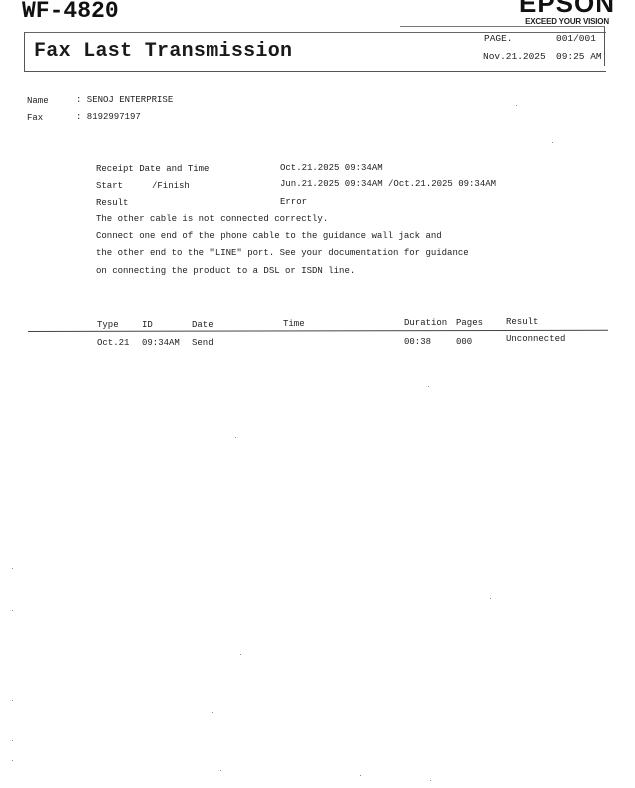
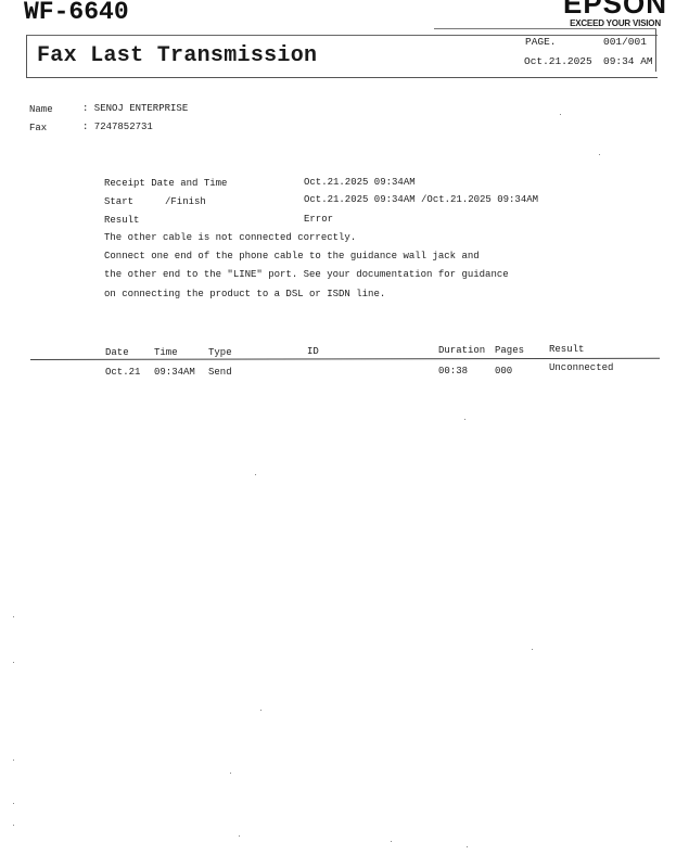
- WF-4820
+ WF-6640
  EPSON
  EXCEED YOUR VISION
  Fax Last Transmission
  PAGE.
  001/001
- Nov.21.2025
+ Oct.21.2025
- 09:25 AM
+ 09:34 AM
  Name
  : SENOJ ENTERPRISE
  Fax
- : 8192997197
+ : 7247852731
  Receipt Date and Time
  Oct.21.2025 09:34AM
  Start
  /Finish
- Jun.21.2025 09:34AM /Oct.21.2025 09:34AM
+ Oct.21.2025 09:34AM /Oct.21.2025 09:34AM
  Result
  Error
  The other cable is not connected correctly.
  Connect one end of the phone cable to the guidance wall jack and
  the other end to the "LINE" port. See your documentation for guidance
  on connecting the product to a DSL or ISDN line.
- Type
+ Date
- ID
+ Time
- Date
+ Type
- Time
+ ID
  Duration
  Pages
  Result
  Oct.21
  09:34AM
  Send
  00:38
  000
  Unconnected
